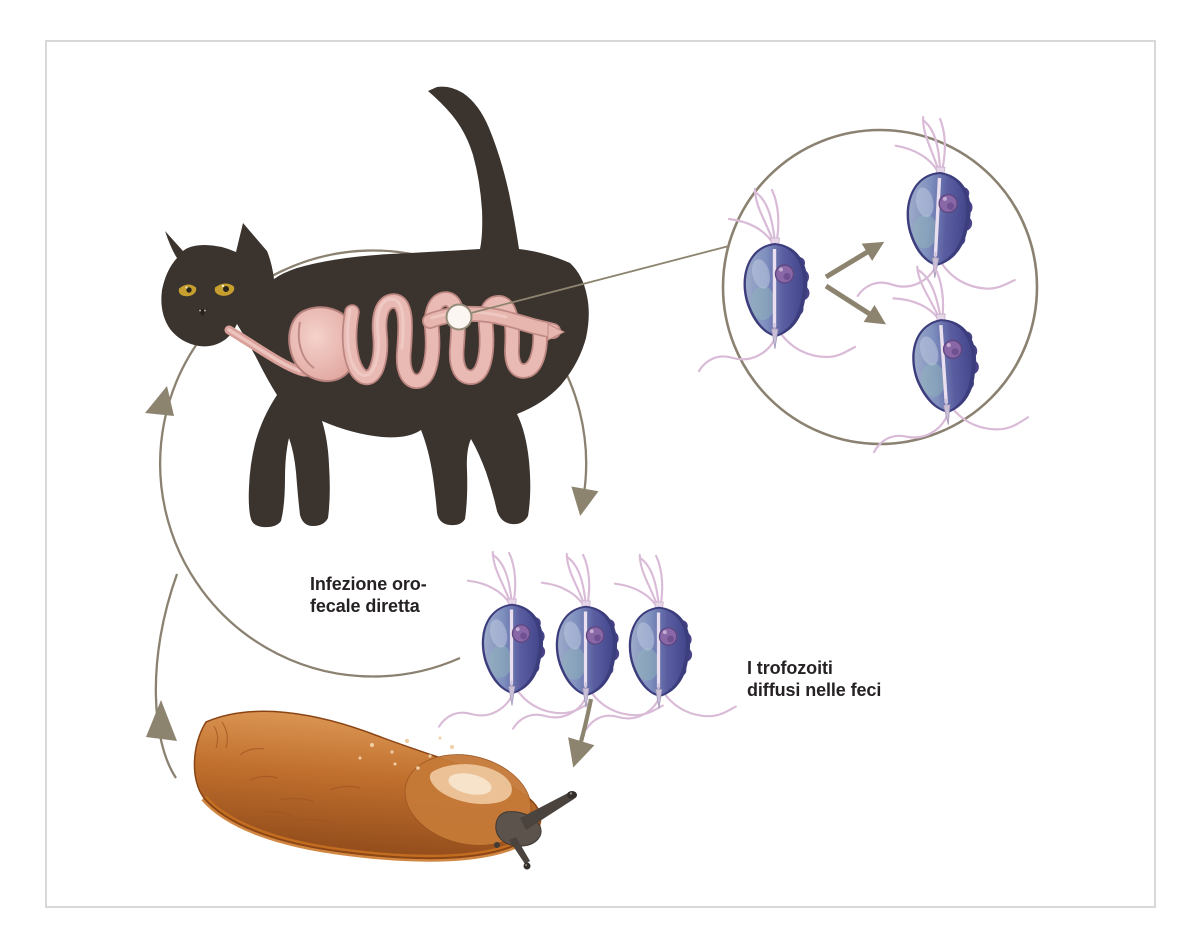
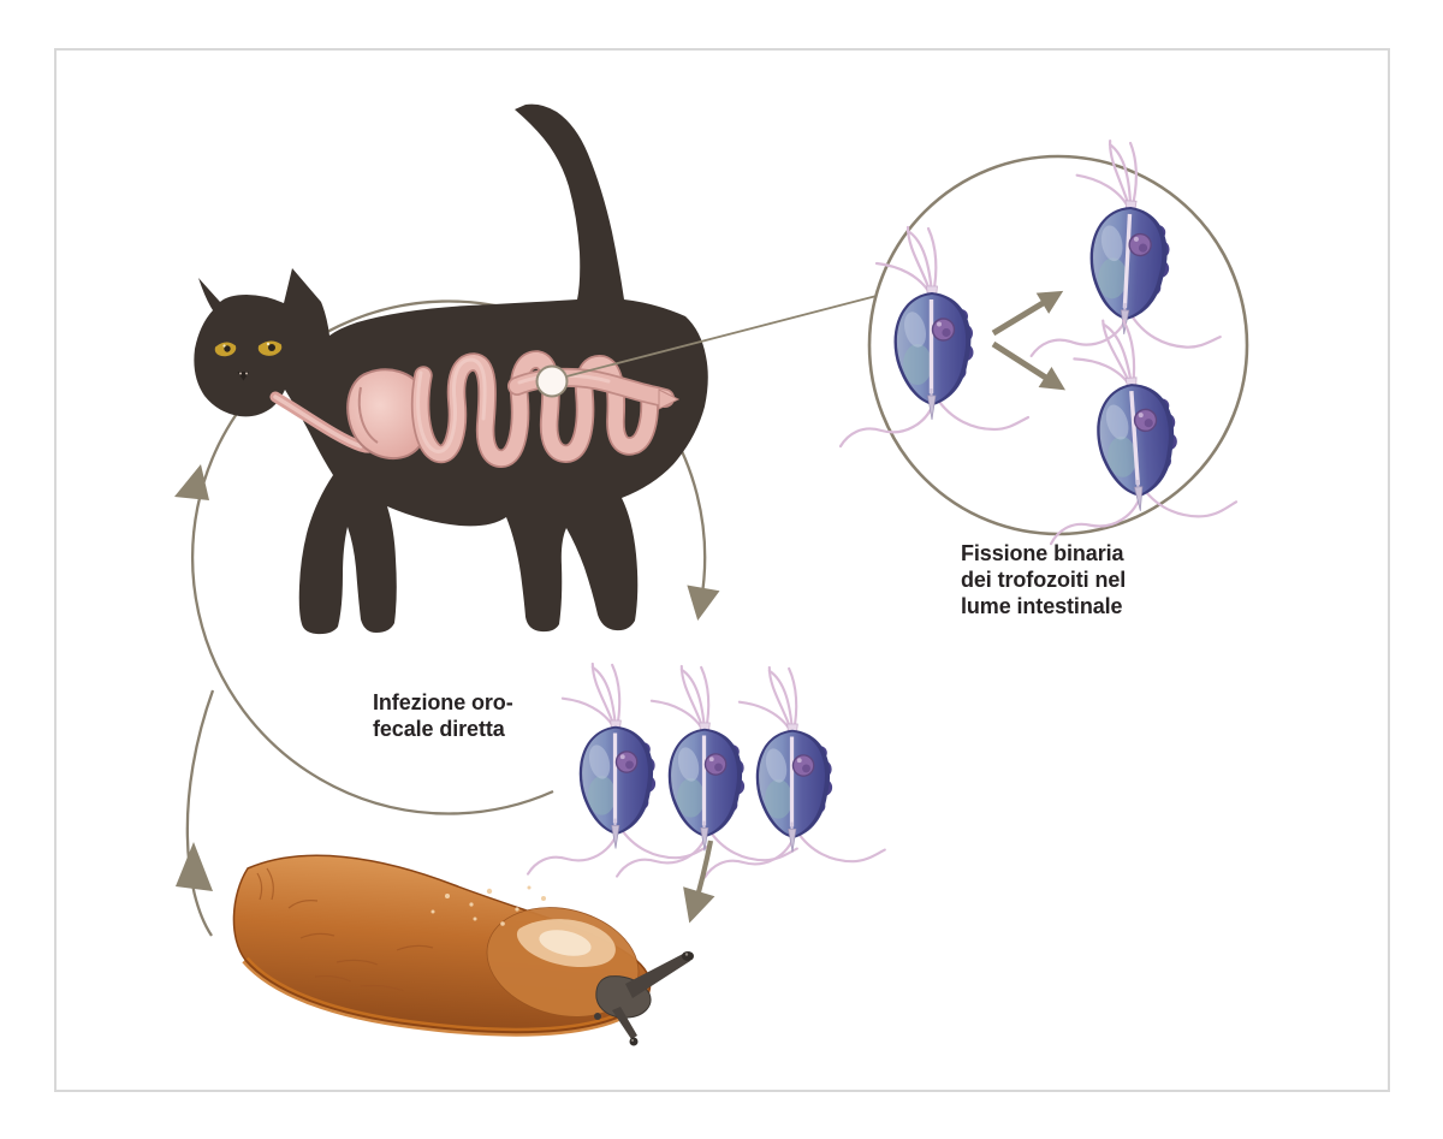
+ Fissione binaria
+ dei trofozoiti nel
+ lume intestinale
  Infezione oro-
  fecale diretta
- I trofozoiti
- diffusi nelle feci
